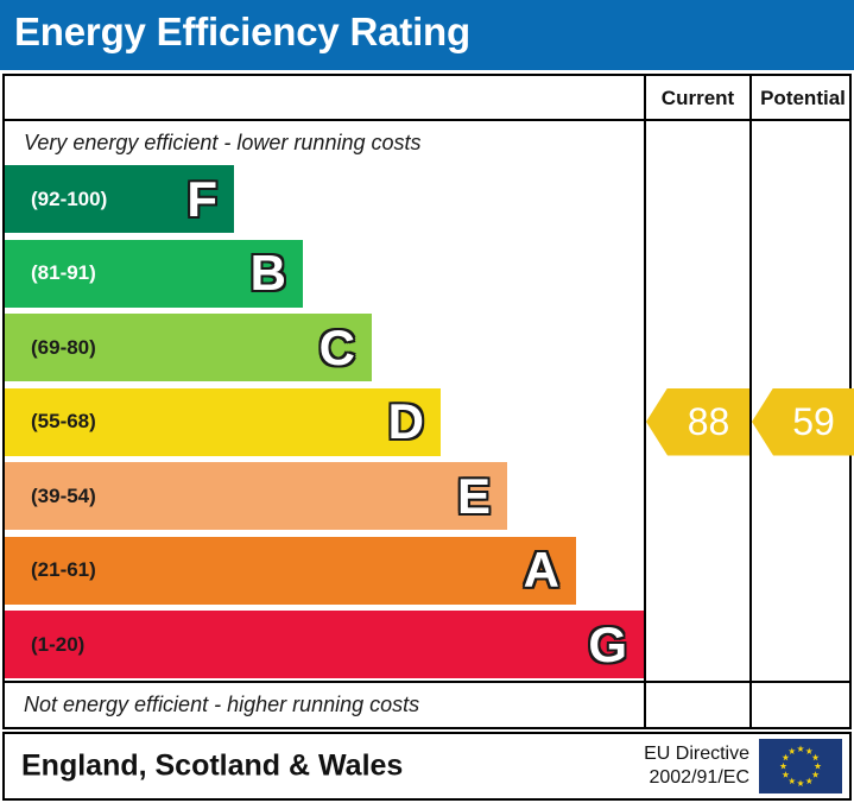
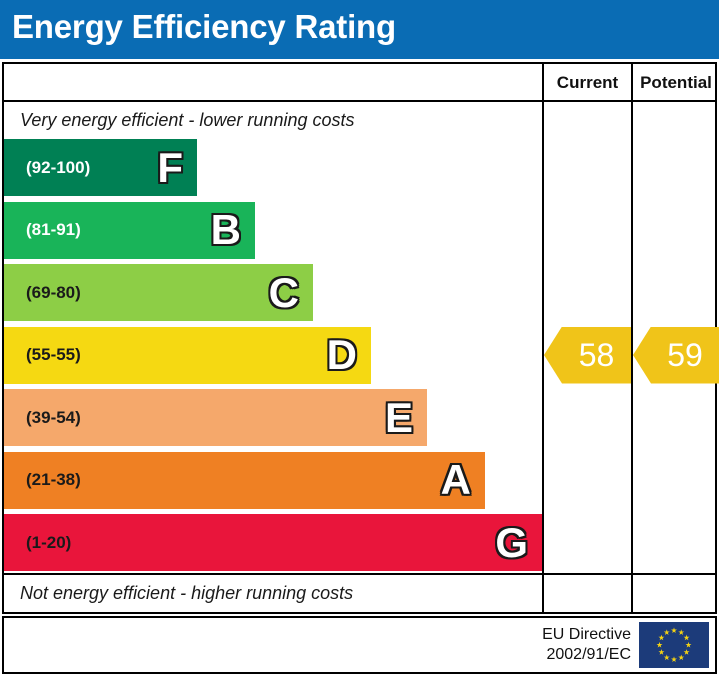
  Energy Efficiency Rating
  Current
  Potential
  Very energy efficient - lower running costs
  Not energy efficient - higher running costs
  (92-100)
  F
  (81-91)
  B
  (69-80)
  C
- (55-68)
+ (55-55)
  D
  (39-54)
  E
- (21-61)
+ (21-38)
  A
  (1-20)
  G
- 88
+ 58
  59
- England, Scotland & Wales
  EU Directive
  2002/91/EC
